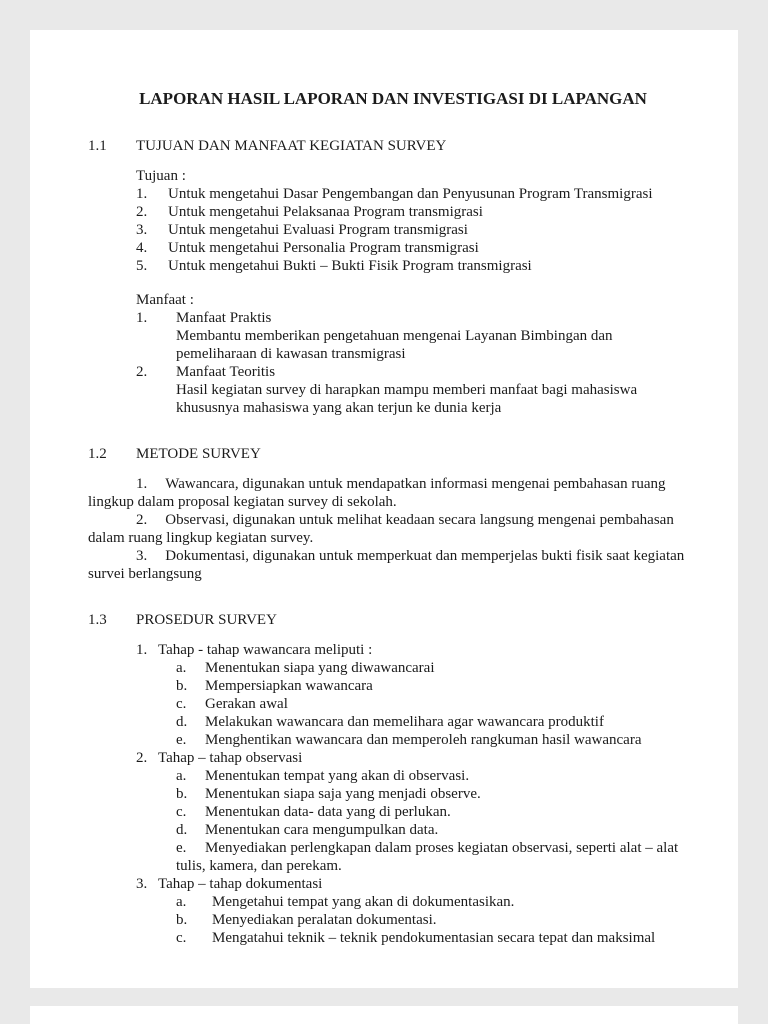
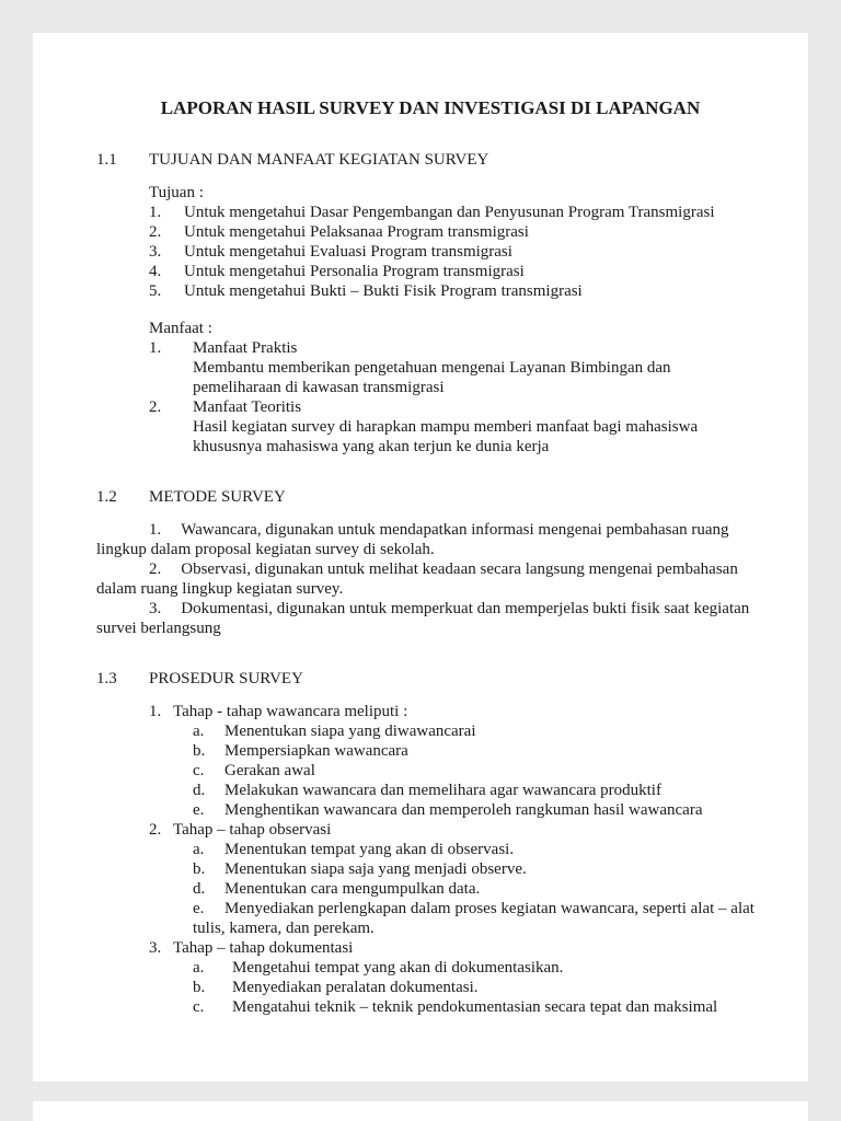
- LAPORAN HASIL LAPORAN DAN INVESTIGASI DI LAPANGAN
+ LAPORAN HASIL SURVEY DAN INVESTIGASI DI LAPANGAN
  1.1
  TUJUAN DAN MANFAAT KEGIATAN SURVEY
  Tujuan :
  1.
  Untuk mengetahui Dasar Pengembangan dan Penyusunan Program Transmigrasi
  2.
  Untuk mengetahui Pelaksanaa Program transmigrasi
  3.
  Untuk mengetahui Evaluasi Program transmigrasi
  4.
  Untuk mengetahui Personalia Program transmigrasi
  5.
  Untuk mengetahui Bukti – Bukti Fisik Program transmigrasi
  Manfaat :
  1.
  Manfaat Praktis
  Membantu memberikan pengetahuan mengenai Layanan Bimbingan dan pemeliharaan di kawasan transmigrasi
  2.
  Manfaat Teoritis
  Hasil kegiatan survey di harapkan mampu memberi manfaat bagi mahasiswa khususnya mahasiswa yang akan terjun ke dunia kerja
  1.2
  METODE SURVEY
  1. Wawancara, digunakan untuk mendapatkan informasi mengenai pembahasan ruang lingkup dalam proposal kegiatan survey di sekolah.
  2. Observasi, digunakan untuk melihat keadaan secara langsung mengenai pembahasan dalam ruang lingkup kegiatan survey.
  3. Dokumentasi, digunakan untuk memperkuat dan memperjelas bukti fisik saat kegiatan survei berlangsung
  1.3
  PROSEDUR SURVEY
  1.
  Tahap - tahap wawancara meliputi :
  a. Menentukan siapa yang diwawancarai
  b. Mempersiapkan wawancara
  c. Gerakan awal
  d. Melakukan wawancara dan memelihara agar wawancara produktif
  e. Menghentikan wawancara dan memperoleh rangkuman hasil wawancara
  2.
  Tahap – tahap observasi
  a. Menentukan tempat yang akan di observasi.
  b. Menentukan siapa saja yang menjadi observe.
- c. Menentukan data- data yang di perlukan.
  d. Menentukan cara mengumpulkan data.
- e. Menyediakan perlengkapan dalam proses kegiatan observasi, seperti alat – alat tulis, kamera, dan perekam.
+ e. Menyediakan perlengkapan dalam proses kegiatan wawancara, seperti alat – alat tulis, kamera, dan perekam.
  3.
  Tahap – tahap dokumentasi
  a. Mengetahui tempat yang akan di dokumentasikan.
  b. Menyediakan peralatan dokumentasi.
  c. Mengatahui teknik – teknik pendokumentasian secara tepat dan maksimal
